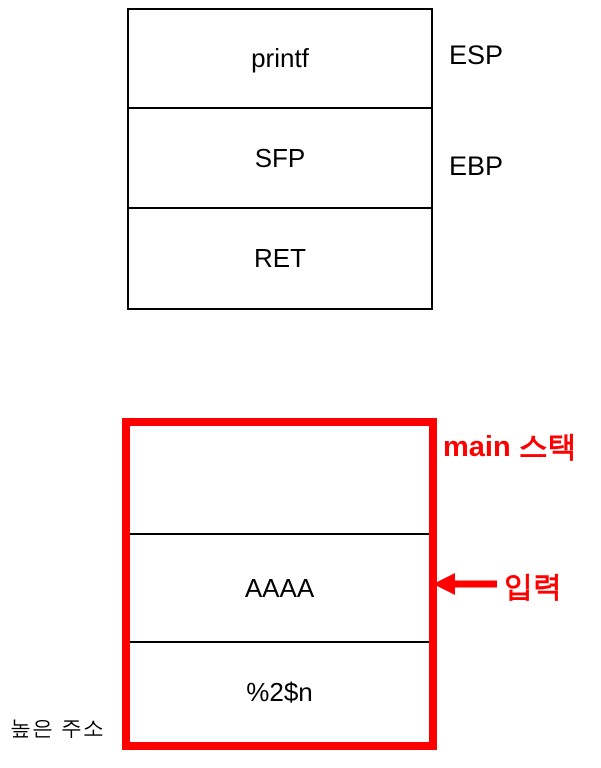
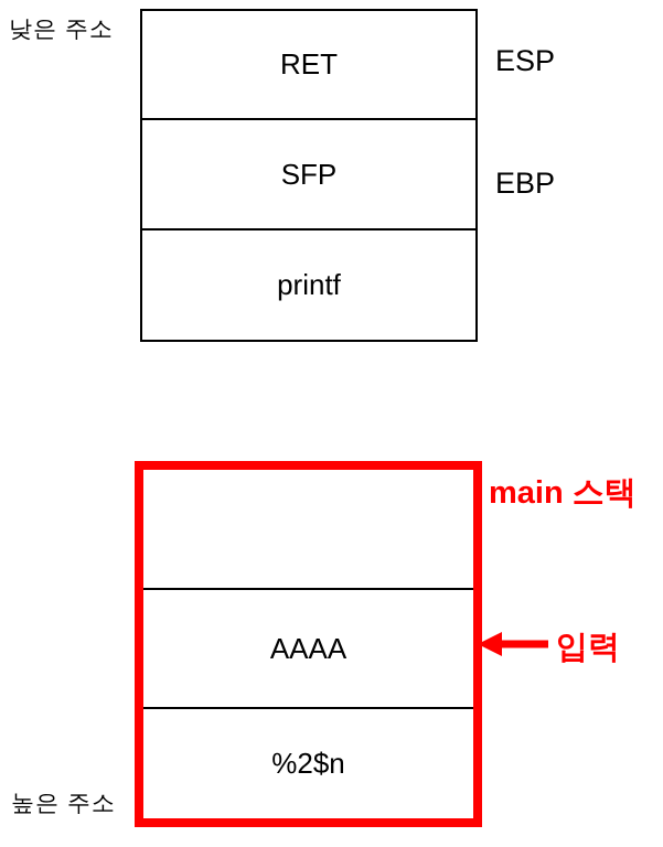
+ 낮은 주소
  높은 주소
- printf
+ RET
  SFP
- RET
+ printf
  AAAA
  %2$n
  ESP
  EBP
  main 스택
  입력
